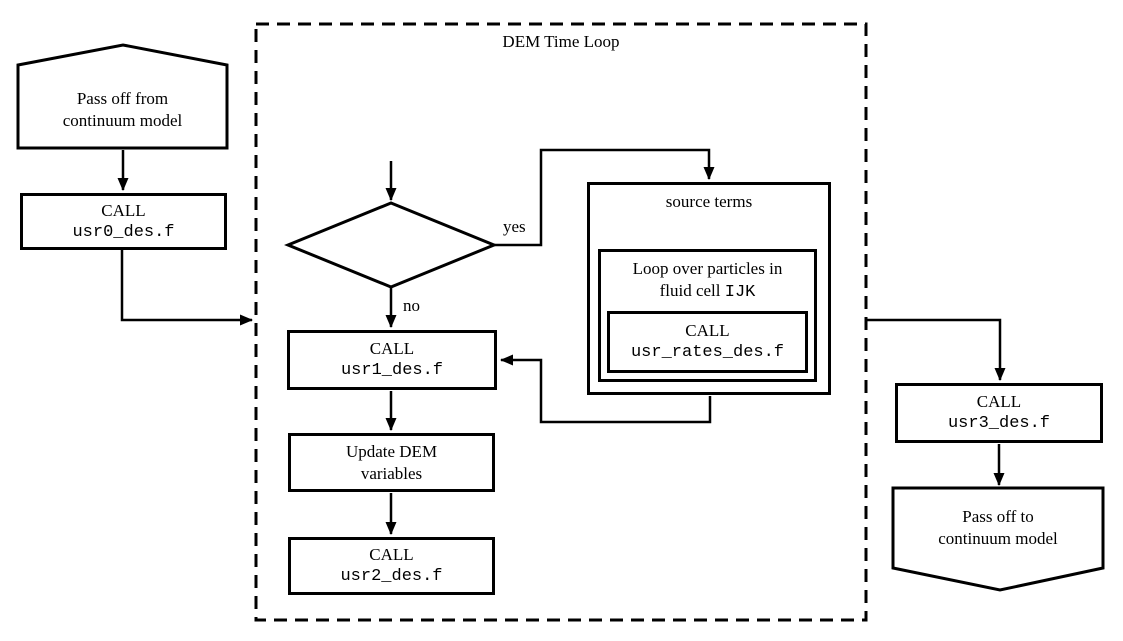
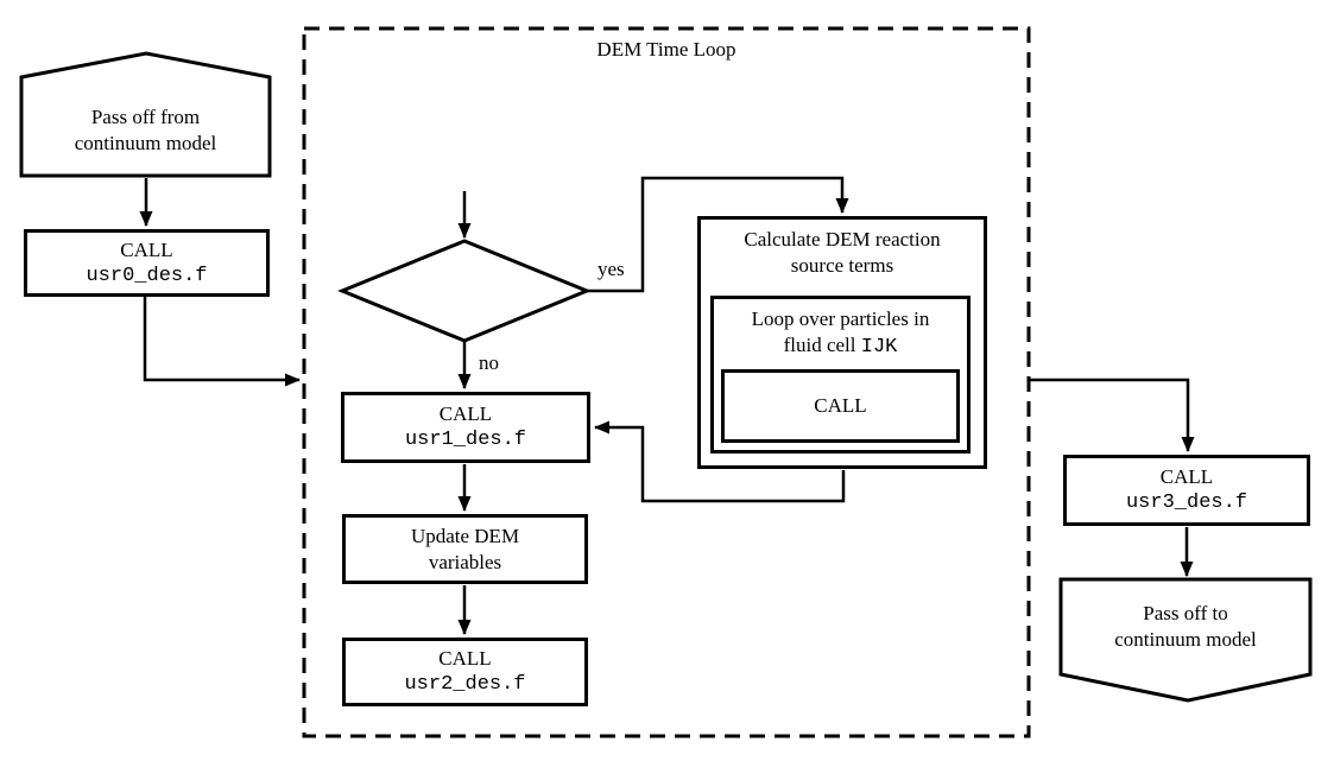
  DEM Time Loop
  Pass off from
  continuum model
  CALL
  usr0_des.f
  yes
  no
+ Calculate DEM reaction
  source terms
  Loop over particles in
  fluid cell IJK
  CALL
- usr_rates_des.f
  CALL
  usr1_des.f
  Update DEM
  variables
  CALL
  usr2_des.f
  CALL
  usr3_des.f
  Pass off to
  continuum model
